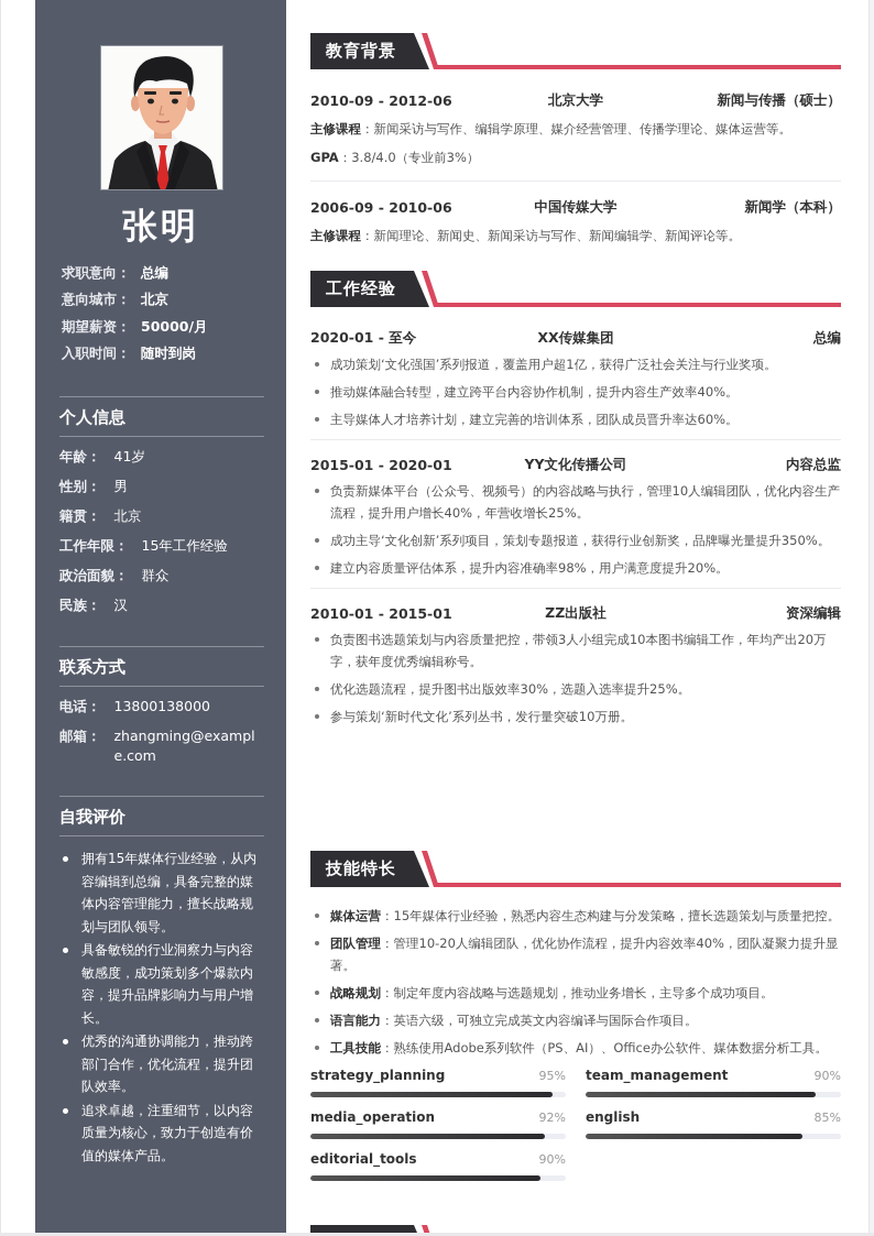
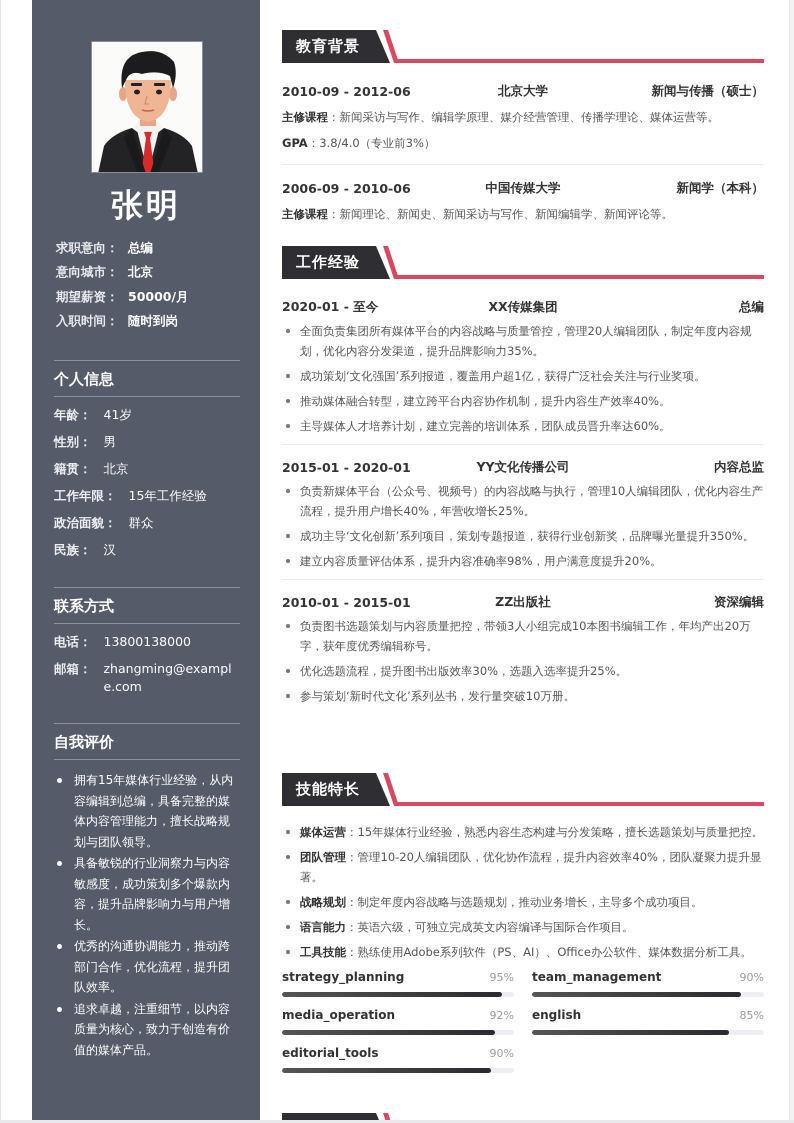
  张明
  求职意向：
  总编
  意向城市：
  北京
  期望薪资：
  50000/月
  入职时间：
  随时到岗
  个人信息
  年龄：
  41岁
  性别：
  男
  籍贯：
  北京
  工作年限：
  15年工作经验
  政治面貌：
  群众
  民族：
  汉
  联系方式
  电话：
  13800138000
  邮箱：
  zhangming@example.com
  自我评价
  拥有15年媒体行业经验，从内容编辑到总编，具备完整的媒体内容管理能力，擅长战略规划与团队领导。
  具备敏锐的行业洞察力与内容敏感度，成功策划多个爆款内容，提升品牌影响力与用户增长。
  优秀的沟通协调能力，推动跨部门合作，优化流程，提升团队效率。
  追求卓越，注重细节，以内容质量为核心，致力于创造有价值的媒体产品。
  教育背景
  2010-09 - 2012-06
  北京大学
  新闻与传播（硕士）
  主修课程：新闻采访与写作、编辑学原理、媒介经营管理、传播学理论、媒体运营等。
  GPA：3.8/4.0（专业前3%）
  2006-09 - 2010-06
  中国传媒大学
  新闻学（本科）
  主修课程：新闻理论、新闻史、新闻采访与写作、新闻编辑学、新闻评论等。
  工作经验
  2020-01 - 至今
  XX传媒集团
  总编
+ 全面负责集团所有媒体平台的内容战略与质量管控，管理20人编辑团队，制定年度内容规划，优化内容分发渠道，提升品牌影响力35%。
  成功策划‘文化强国’系列报道，覆盖用户超1亿，获得广泛社会关注与行业奖项。
  推动媒体融合转型，建立跨平台内容协作机制，提升内容生产效率40%。
  主导媒体人才培养计划，建立完善的培训体系，团队成员晋升率达60%。
  2015-01 - 2020-01
  YY文化传播公司
  内容总监
  负责新媒体平台（公众号、视频号）的内容战略与执行，管理10人编辑团队，优化内容生产流程，提升用户增长40%，年营收增长25%。
  成功主导‘文化创新’系列项目，策划专题报道，获得行业创新奖，品牌曝光量提升350%。
  建立内容质量评估体系，提升内容准确率98%，用户满意度提升20%。
  2010-01 - 2015-01
  ZZ出版社
  资深编辑
  负责图书选题策划与内容质量把控，带领3人小组完成10本图书编辑工作，年均产出20万字，获年度优秀编辑称号。
  优化选题流程，提升图书出版效率30%，选题入选率提升25%。
  参与策划‘新时代文化’系列丛书，发行量突破10万册。
  技能特长
  媒体运营：15年媒体行业经验，熟悉内容生态构建与分发策略，擅长选题策划与质量把控。
  团队管理：管理10-20人编辑团队，优化协作流程，提升内容效率40%，团队凝聚力提升显著。
  战略规划：制定年度内容战略与选题规划，推动业务增长，主导多个成功项目。
  语言能力：英语六级，可独立完成英文内容编译与国际合作项目。
  工具技能：熟练使用Adobe系列软件（PS、AI）、Office办公软件、媒体数据分析工具。
  strategy_planning
  95%
  team_management
  90%
  media_operation
  92%
  english
  85%
  editorial_tools
  90%
